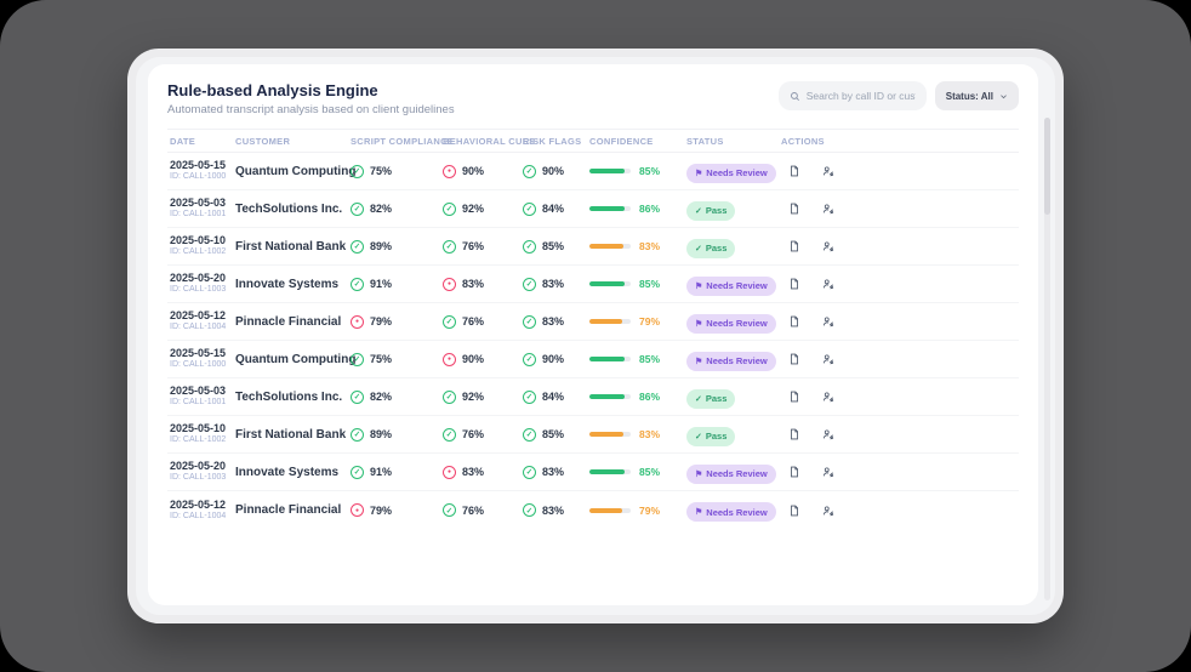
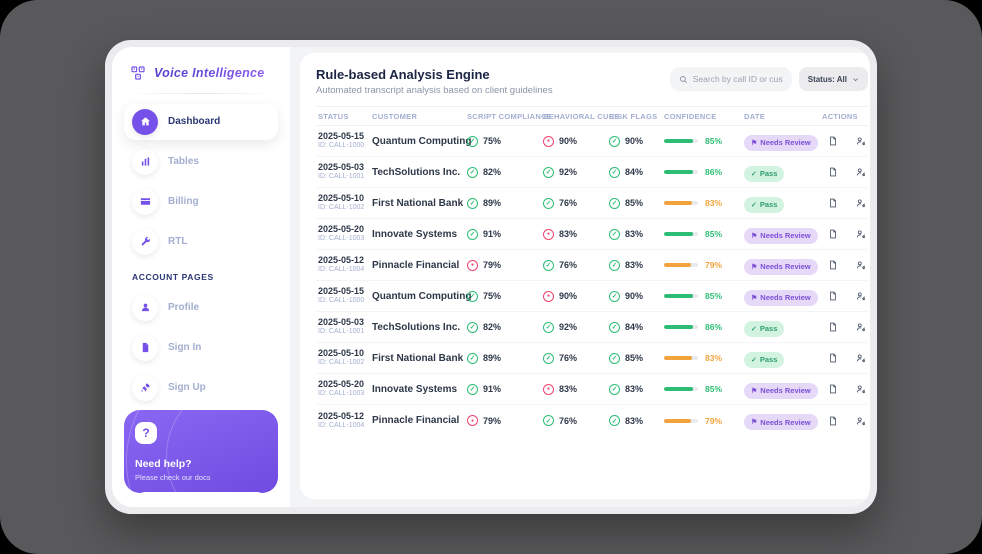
+ Voice Intelligence
+ Dashboard
+ Tables
+ Billing
+ RTL
+ ACCOUNT PAGES
+ Profile
+ Sign In
+ Sign Up
+ ?
+ Need help?
+ Please check our docs
  Rule-based Analysis Engine
  Automated transcript analysis based on client guidelines
  Search by call ID or cus
  Status: All
- DATE
+ STATUS
  CUSTOMER
  SCRIPT COMPLIAN
  BEHAVIORAL CU
  RISK FLAGS
  CONFIDENCE
- STATUS
+ DATE
  ACTIONS
  2025-05-15
  Quantum Computin
  75%
  90%
  90%
  85%
  Needs Review
  2025-05-03
  TechSolutions Inc.
  82%
  92%
  84%
  86%
  Pass
  2025-05-10
  First National Bank
  89%
  76%
  85%
  83%
  Pass
  2025-05-20
  Innovate Systems
  91%
  83%
  83%
  85%
  Needs Review
  2025-05-12
  Pinnacle Financial
  79%
  76%
  83%
  79%
  Needs Review
  2025-05-15
  Quantum Computin
  75%
  90%
  90%
  85%
  Needs Review
  2025-05-03
  TechSolutions Inc.
  82%
  92%
  84%
  86%
  Pass
  2025-05-10
  First National Bank
  89%
  76%
  85%
  83%
  Pass
  2025-05-20
  Innovate Systems
  91%
  83%
  83%
  85%
  Needs Review
  2025-05-12
  Pinnacle Financial
  79%
  76%
  83%
  79%
  Needs Review
